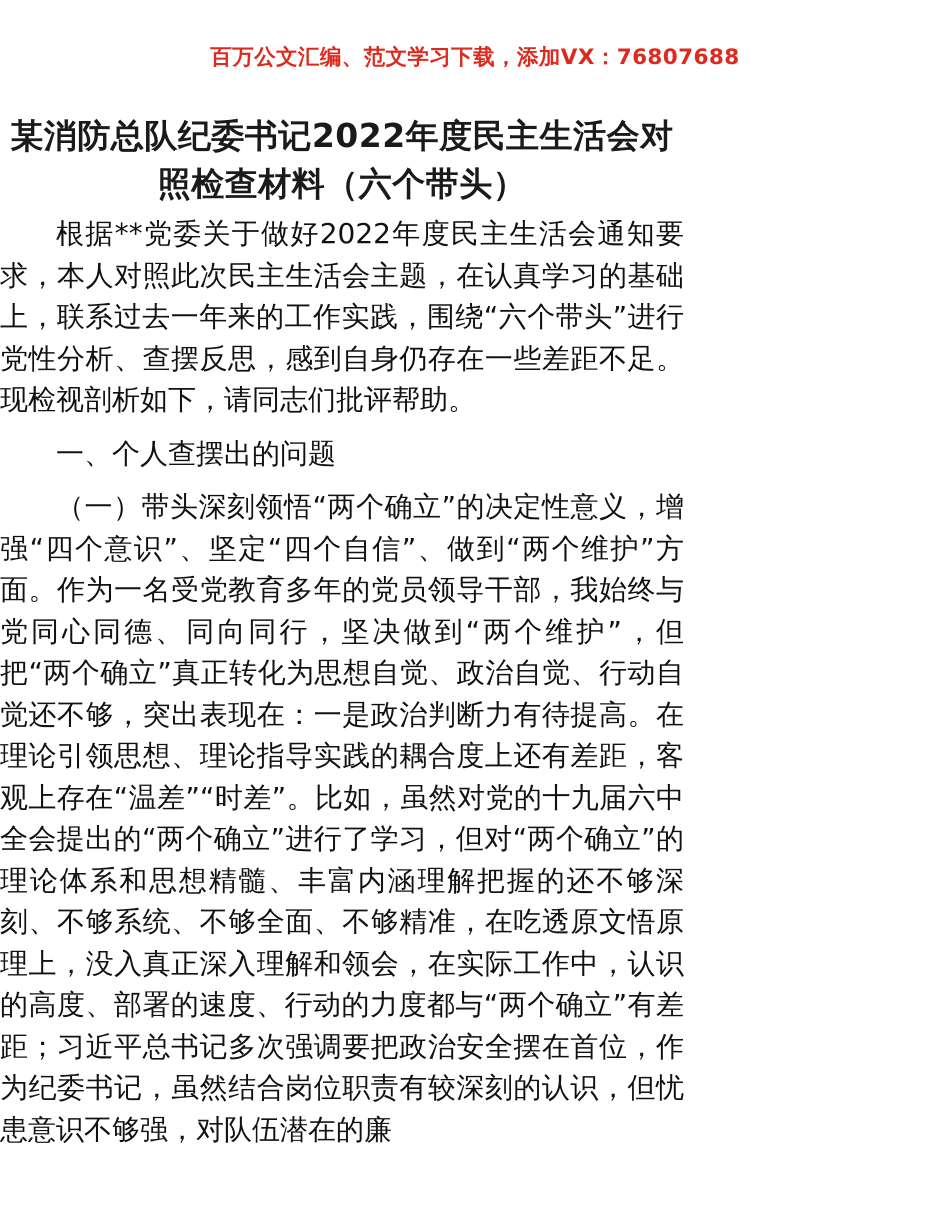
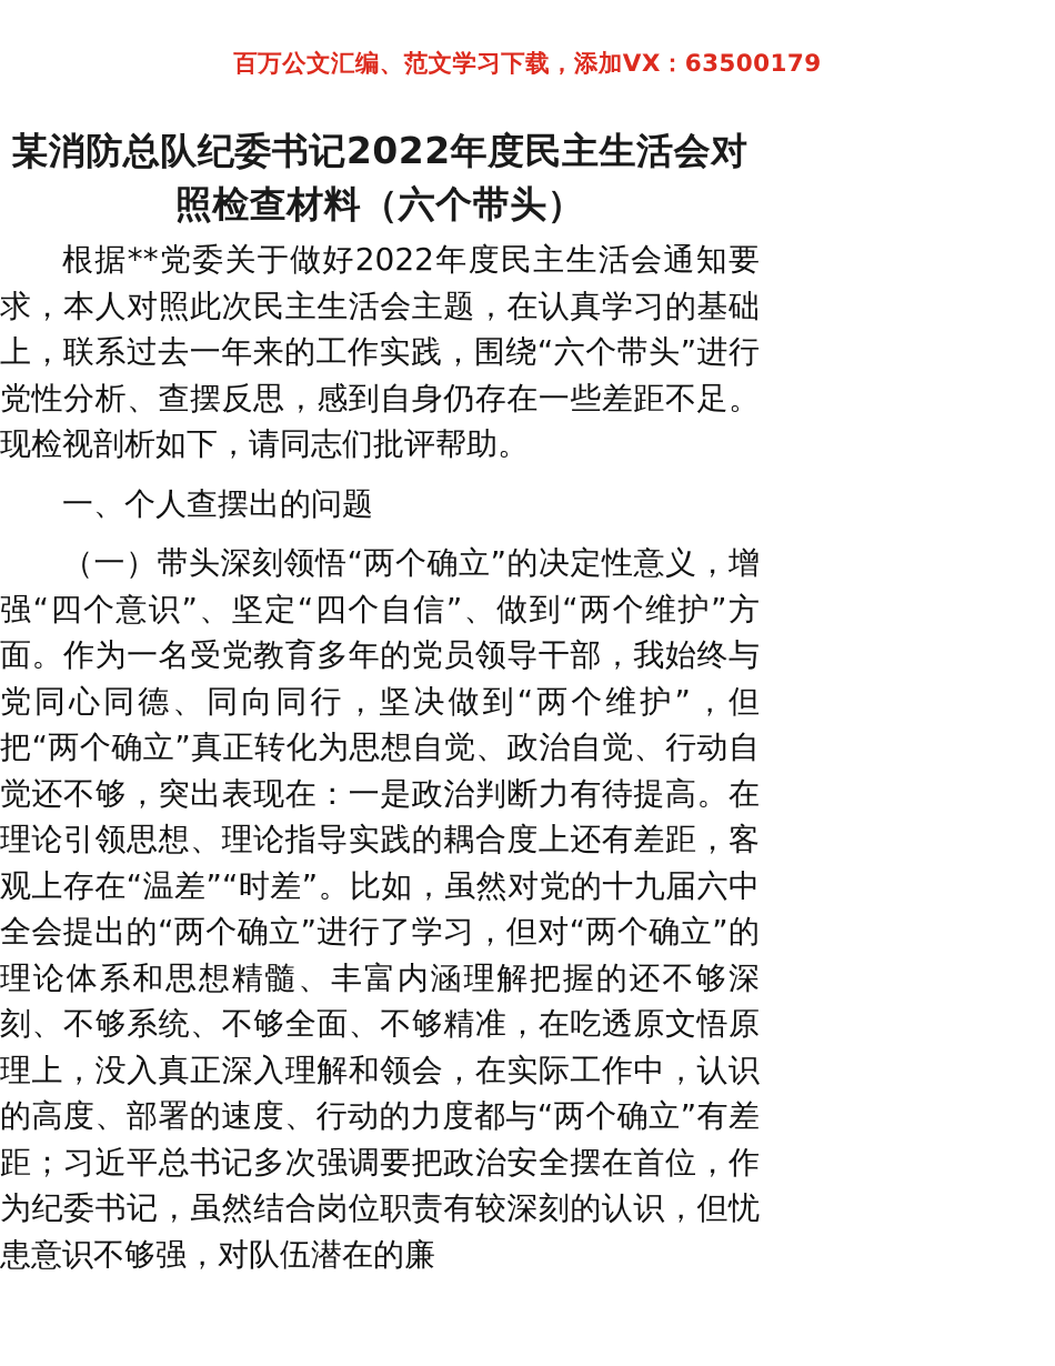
- 百万公文汇编、范文学习下载，添加VX：76807688
+ 百万公文汇编、范文学习下载，添加VX：63500179
  某消防总队纪委书记2022年度民主生活会对照检查材料（六个带头）
  根据**党委关于做好2022年度民主生活会通知要求，本人对照此次民主生活会主题，在认真学习的基础上，联系过去一年来的工作实践，围绕“六个带头”进行党性分析、查摆反思，感到自身仍存在一些差距不足。现检视剖析如下，请同志们批评帮助。
  一、个人查摆出的问题
  （一）带头深刻领悟“两个确立”的决定性意义，增强“四个意识”、坚定“四个自信”、做到“两个维护”方面。作为一名受党教育多年的党员领导干部，我始终与党同心同德、同向同行，坚决做到“两个维护”，但把“两个确立”真正转化为思想自觉、政治自觉、行动自觉还不够，突出表现在：一是政治判断力有待提高。在理论引领思想、理论指导实践的耦合度上还有差距，客观上存在“温差”“时差”。比如，虽然对党的十九届六中全会提出的“两个确立”进行了学习，但对“两个确立”的理论体系和思想精髓、丰富内涵理解把握的还不够深刻、不够系统、不够全面、不够精准，在吃透原文悟原理上，没入真正深入理解和领会，在实际工作中，认识的高度、部署的速度、行动的力度都与“两个确立”有差距；习近平总书记多次强调要把政治安全摆在首位，作为纪委书记，虽然结合岗位职责有较深刻的认识，但忧患意识不够强，对队伍潜在的廉
